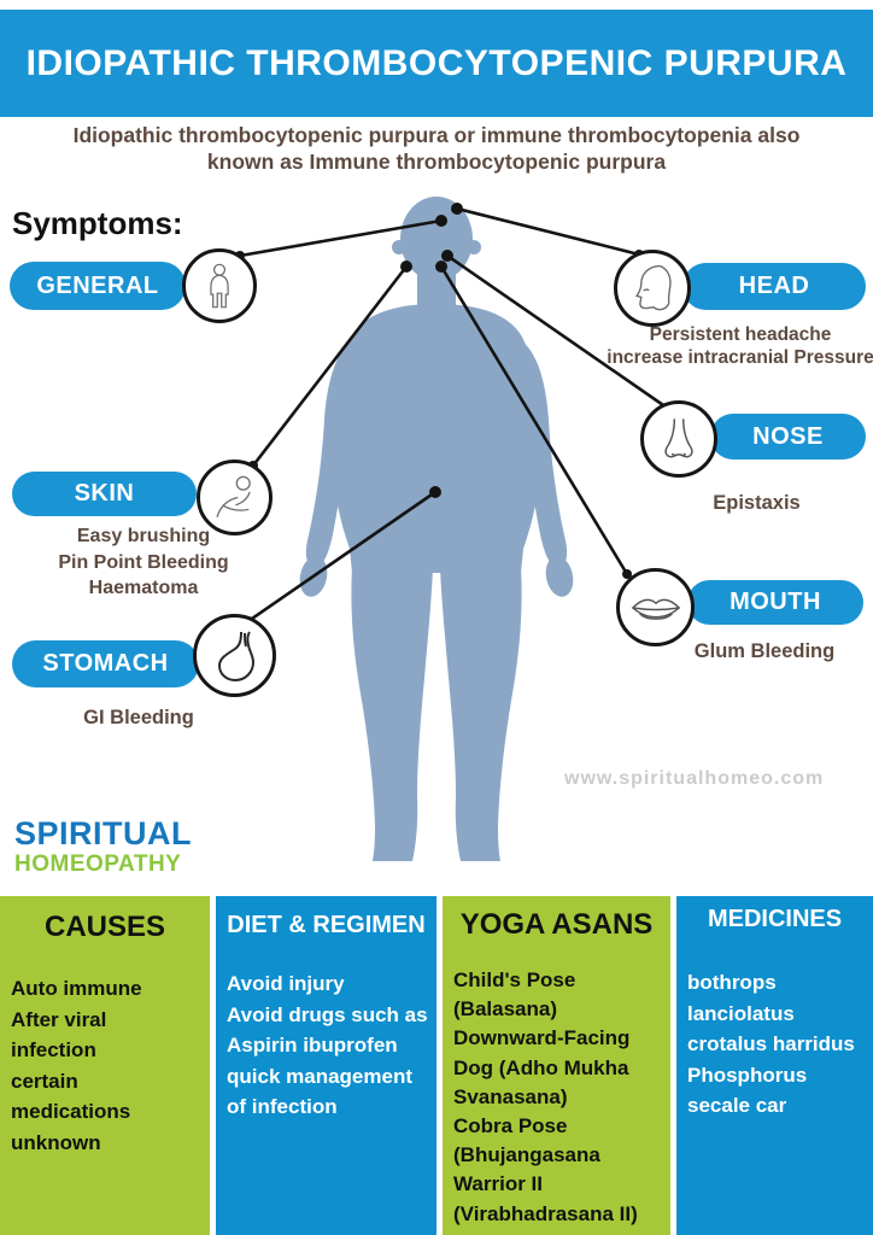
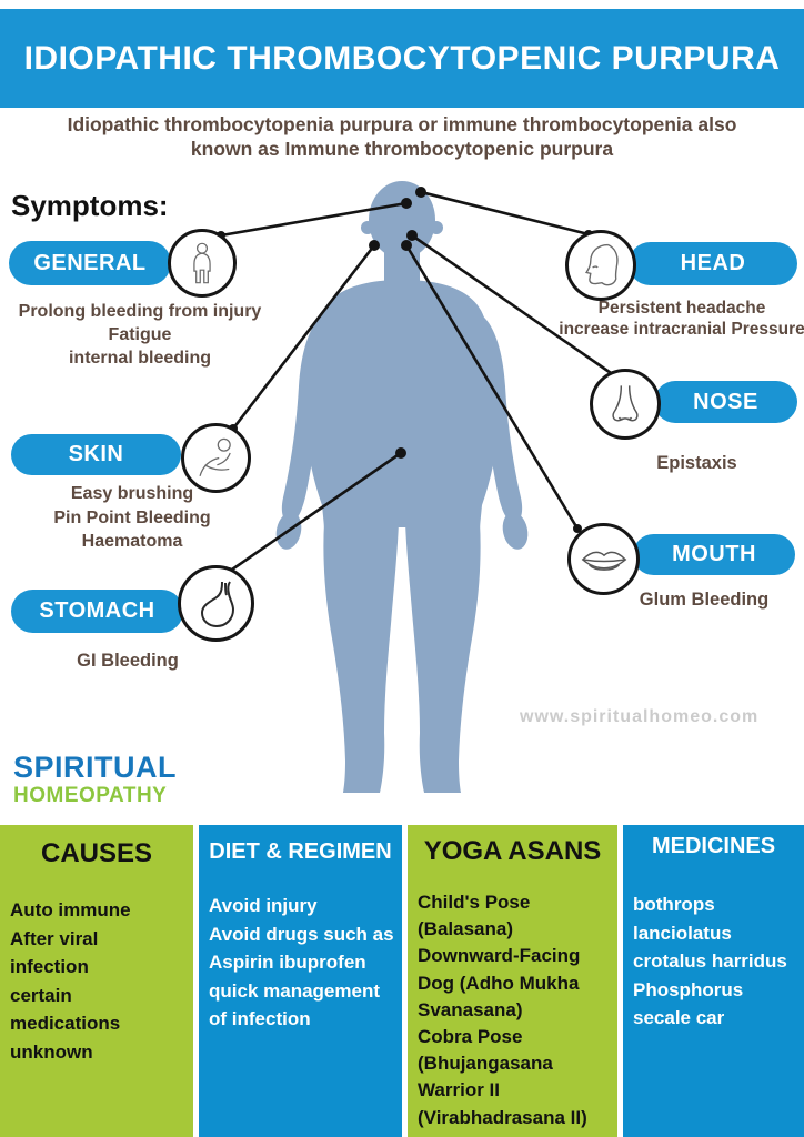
  IDIOPATHIC THROMBOCYTOPENIC PURPURA
- Idiopathic thrombocytopenic purpura or immune thrombocytopenia also
+ Idiopathic thrombocytopenia purpura or immune thrombocytopenia also
  known as Immune thrombocytopenic purpura
  Symptoms:
  GENERAL
  HEAD
  NOSE
  SKIN
  MOUTH
  STOMACH
+ Prolong bleeding from injury
+ Fatigue
+ internal bleeding
  Persistent headache
  increase intracranial Pressure
  Epistaxis
  Easy brushing
  Pin Point Bleeding
  Haematoma
  Glum Bleeding
  GI Bleeding
  www.spiritualhomeo.com
  SPIRITUAL
  HOMEOPATHY
  CAUSES
  Auto immune
  After viral
  infection
  certain
  medications
  unknown
  DIET & REGIMEN
  Avoid injury
  Avoid drugs such as
  Aspirin ibuprofen
  quick management
  of infection
  YOGA ASANS
  Child's Pose
  (Balasana)
  Downward-Facing
  Dog (Adho Mukha
  Svanasana)
  Cobra Pose
  (Bhujangasana
  Warrior II
  (Virabhadrasana II)
  MEDICINES
  bothrops
  lanciolatus
  crotalus harridus
  Phosphorus
  secale car
